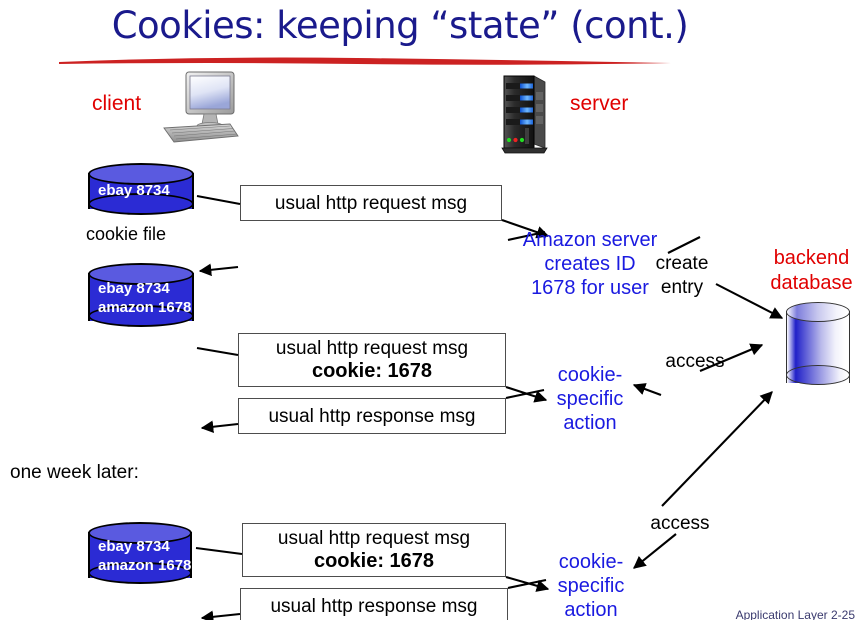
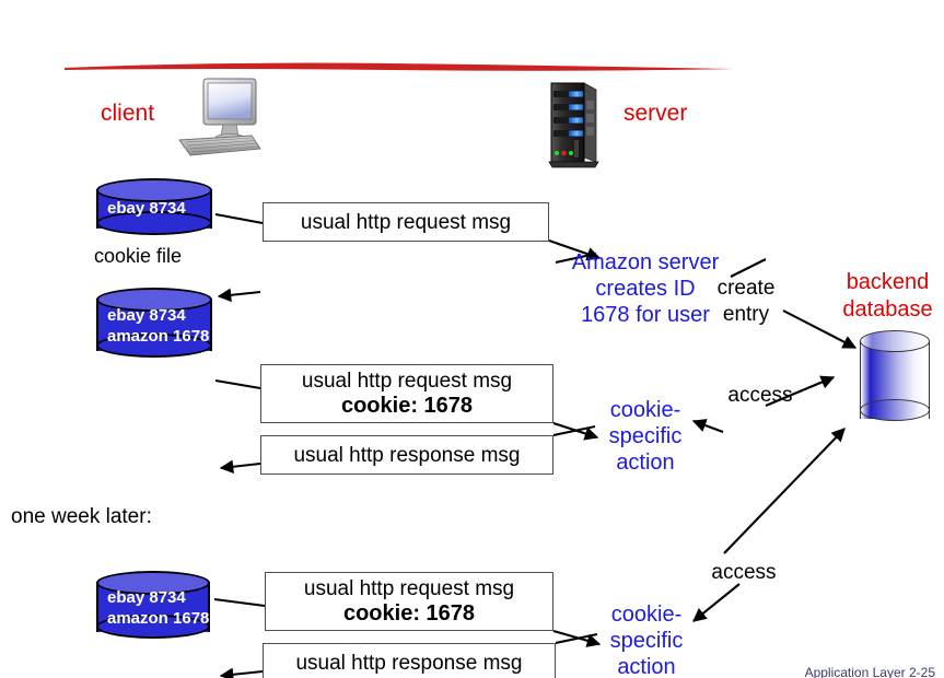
- Cookies: keeping “state” (cont.)
  client
  server
  ebay 8734
  cookie file
  ebay 8734
  amazon 1678
  ebay 8734
  amazon 1678
  usual http request msg
  usual http request msg
  cookie: 1678
  usual http response msg
  usual http request msg
  cookie: 1678
  usual http response msg
  Amazon server
  creates ID
  1678 for user
  create
  entry
  backend
  database
  cookie-
  specific
  action
  access
  one week later:
  access
  cookie-
  specific
  action
  Application Layer 2-25
